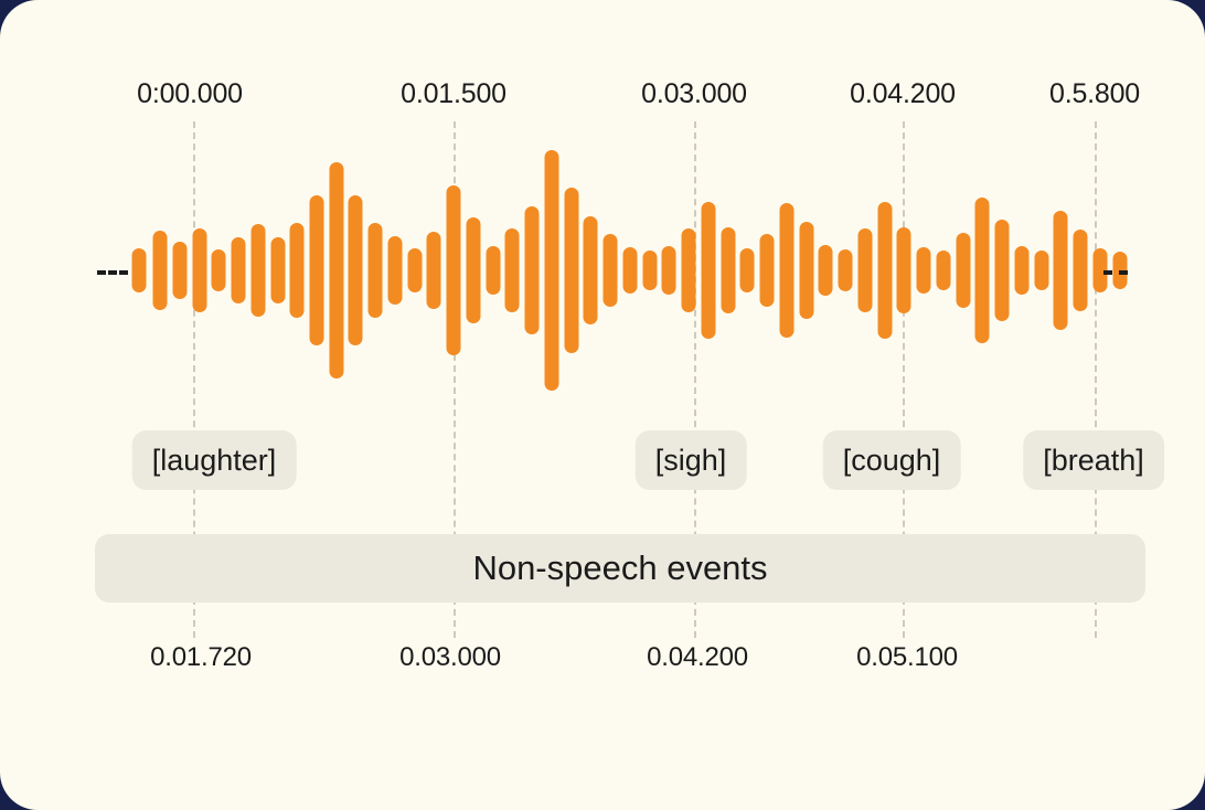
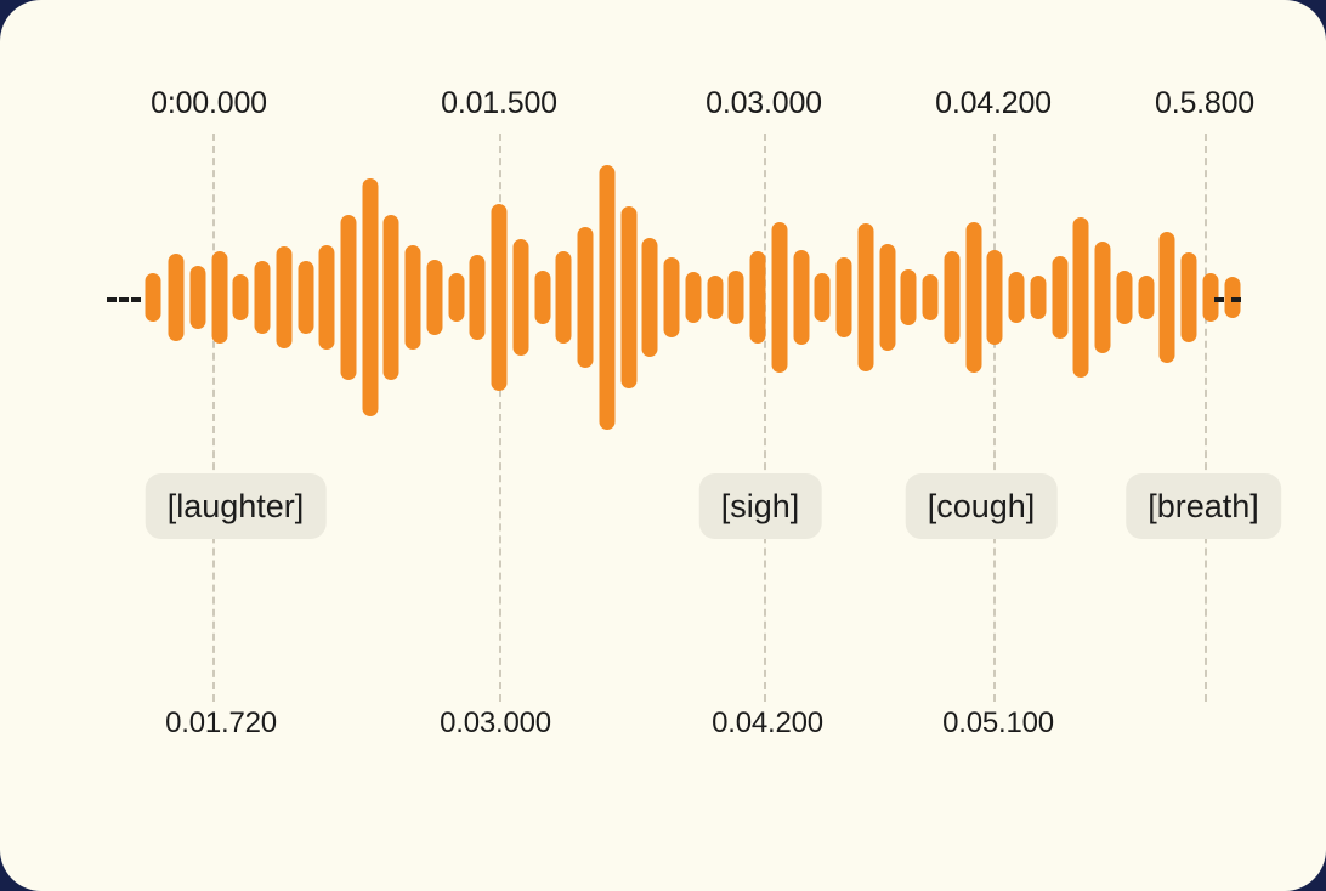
  0:00.000
  0.01.500
  0.03.000
  0.04.200
  0.5.800
  [laughter]
  [sigh]
  [cough]
  [breath]
- Non-speech events
  0.01.720
  0.03.000
  0.04.200
  0.05.100
